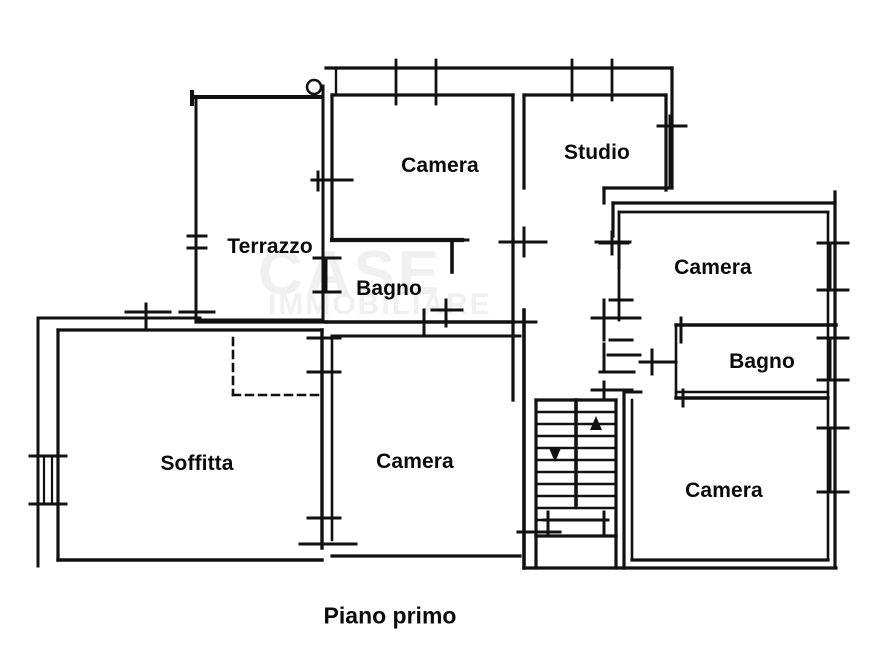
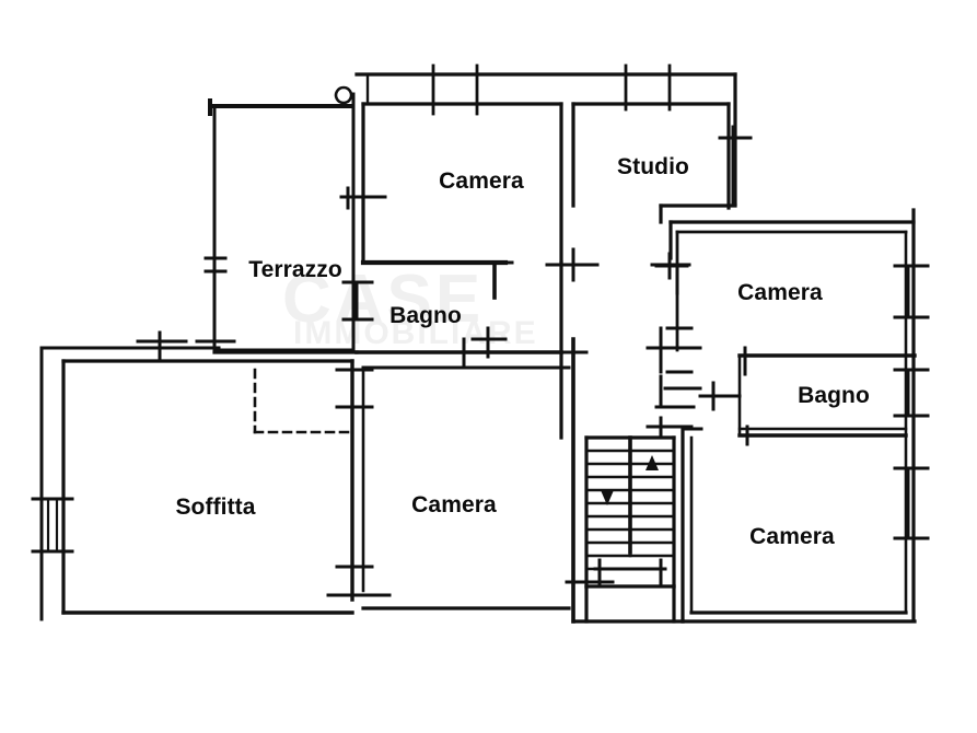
  CASE
  IMMOBILIARE
  Terrazzo
  Camera
  Studio
  Bagno
  Camera
  Bagno
  Soffitta
  Camera
  Camera
- Piano primo
